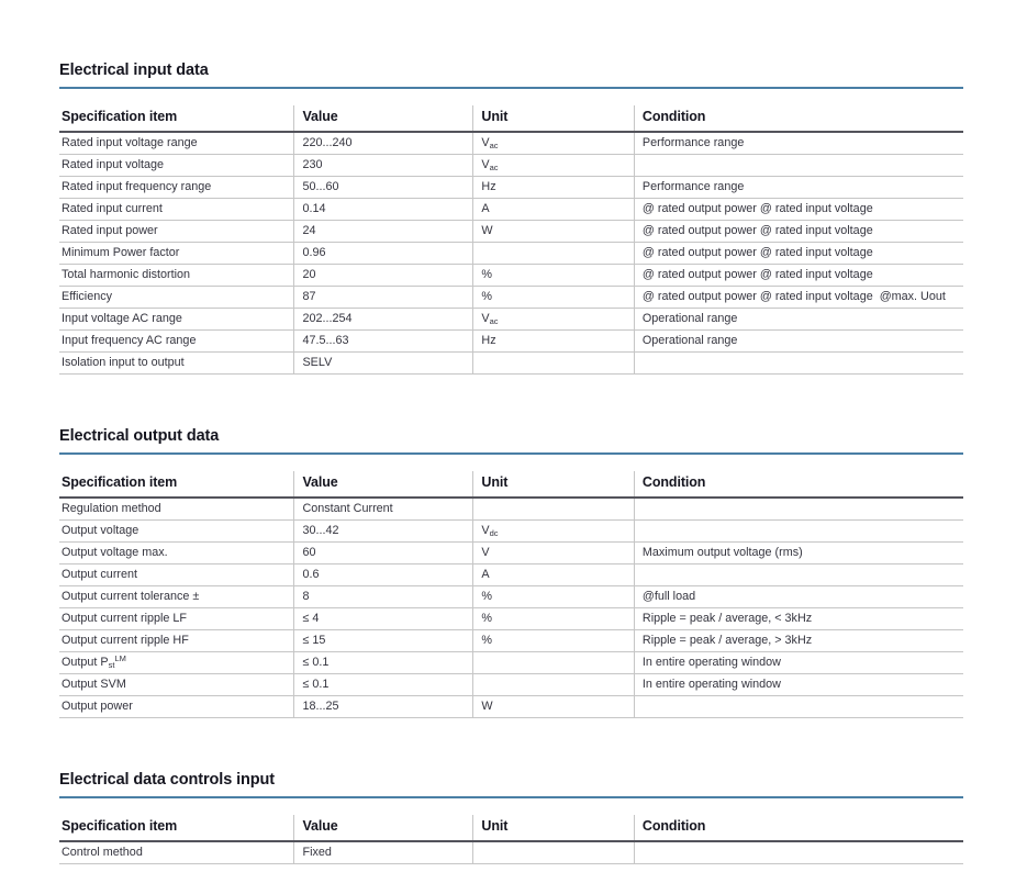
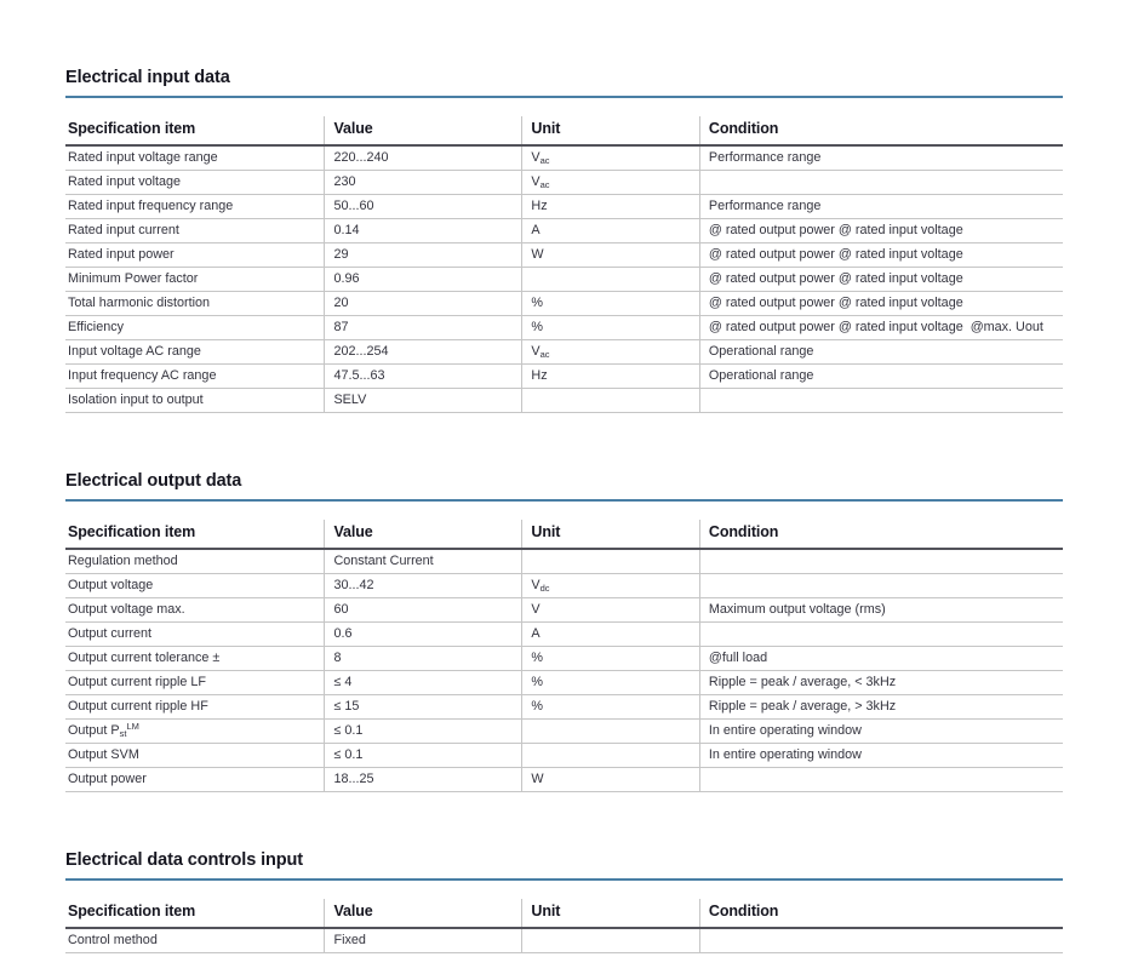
  Electrical input data
  Specification item	Value	Unit	Condition
  Rated input voltage range	220...240	Vac	Performance range
  Rated input voltage	230	Vac
  Rated input frequency range	50...60	Hz	Performance range
  Rated input current	0.14	A	@ rated output power @ rated input voltage
- Rated input power	24	W	@ rated output power @ rated input voltage
+ Rated input power	29	W	@ rated output power @ rated input voltage
  Minimum Power factor	0.96		@ rated output power @ rated input voltage
  Total harmonic distortion	20	%	@ rated output power @ rated input voltage
  Efficiency	87	%	@ rated output power @ rated input voltage @max. Uout
  Input voltage AC range	202...254	Vac	Operational range
  Input frequency AC range	47.5...63	Hz	Operational range
  Isolation input to output	SELV
  Electrical output data
  Specification item	Value	Unit	Condition
  Regulation method	Constant Current
  Output voltage	30...42	Vdc
  Output voltage max.	60	V	Maximum output voltage (rms)
  Output current	0.6	A
  Output current tolerance ±	8	%	@full load
  Output current ripple LF	≤ 4	%	Ripple = peak / average, < 3kHz
  Output current ripple HF	≤ 15	%	Ripple = peak / average, > 3kHz
  Output PstLM	≤ 0.1		In entire operating window
  Output SVM	≤ 0.1		In entire operating window
  Output power	18...25	W
  Electrical data controls input
  Specification item	Value	Unit	Condition
  Control method	Fixed
